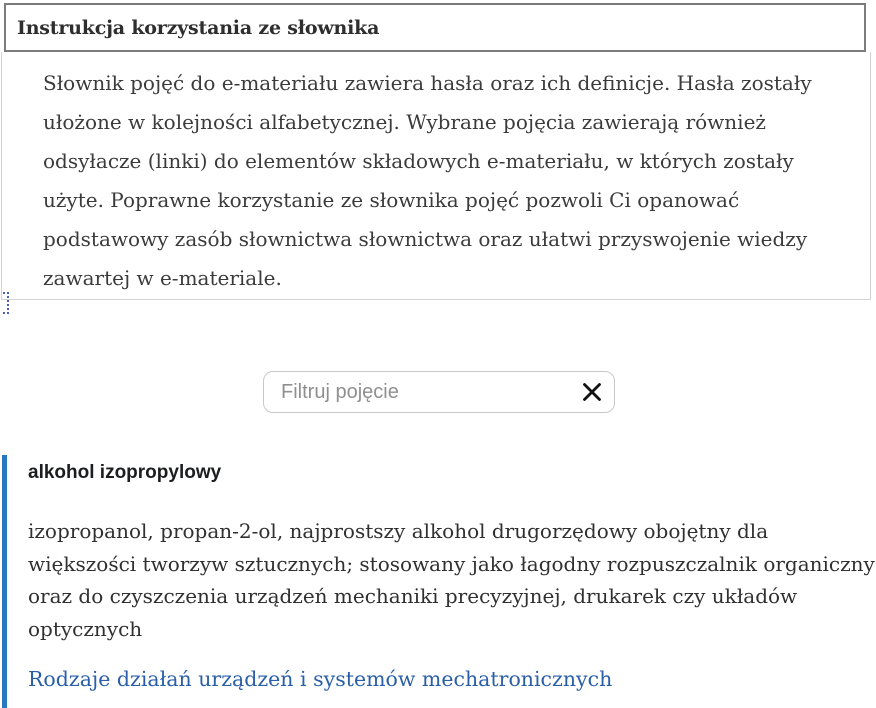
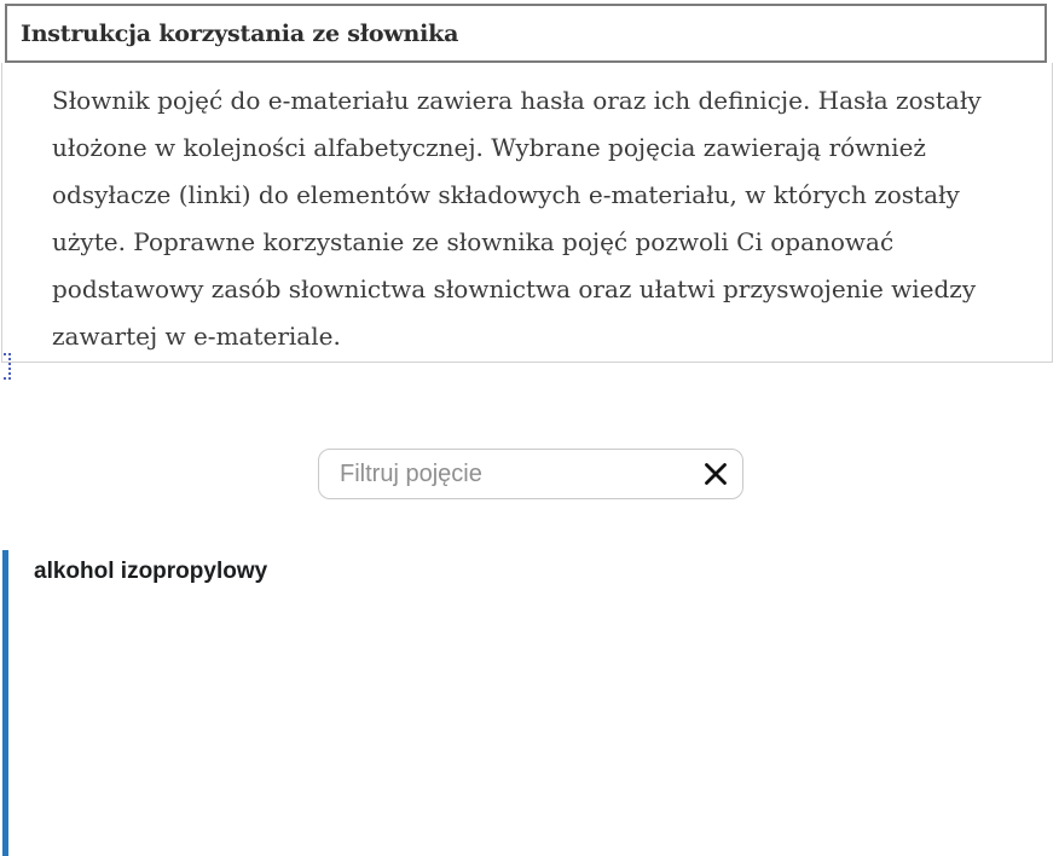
  Instrukcja korzystania ze słownika
  Słownik pojęć do e-materiału zawiera hasła oraz ich definicje. Hasła zostały ułożone w kolejności alfabetycznej. Wybrane pojęcia zawierają również odsyłacze (linki) do elementów składowych e-materiału, w których zostały użyte. Poprawne korzystanie ze słownika pojęć pozwoli Ci opanować podstawowy zasób słownictwa słownictwa oraz ułatwi przyswojenie wiedzy zawartej w e-materiale.
  Filtruj pojęcie
  alkohol izopropylowy
- izopropanol, propan-2-ol, najprostszy alkohol drugorzędowy obojętny dla większości tworzyw sztucznych; stosowany jako łagodny rozpuszczalnik organiczny oraz do czyszczenia urządzeń mechaniki precyzyjnej, drukarek czy układów optycznych
- Rodzaje działań urządzeń i systemów mechatronicznych
